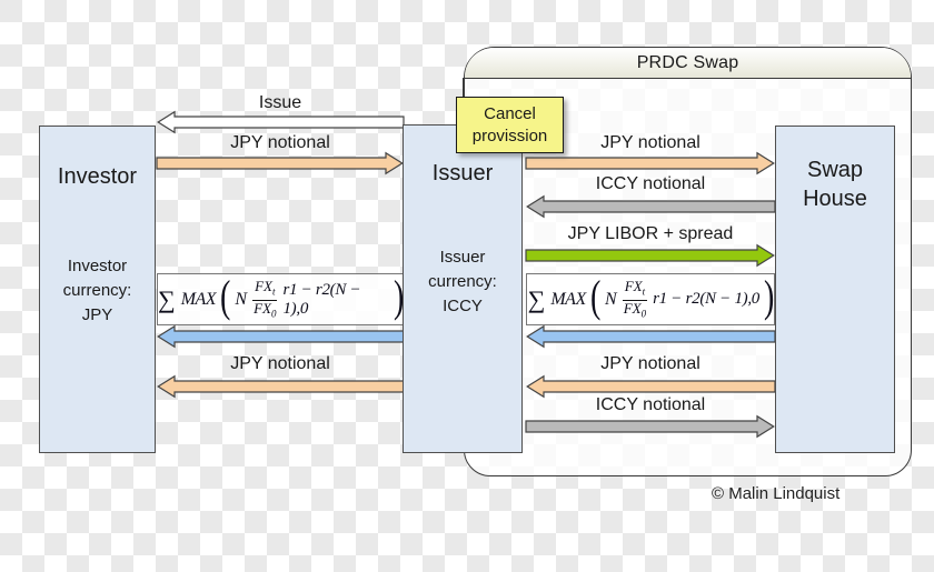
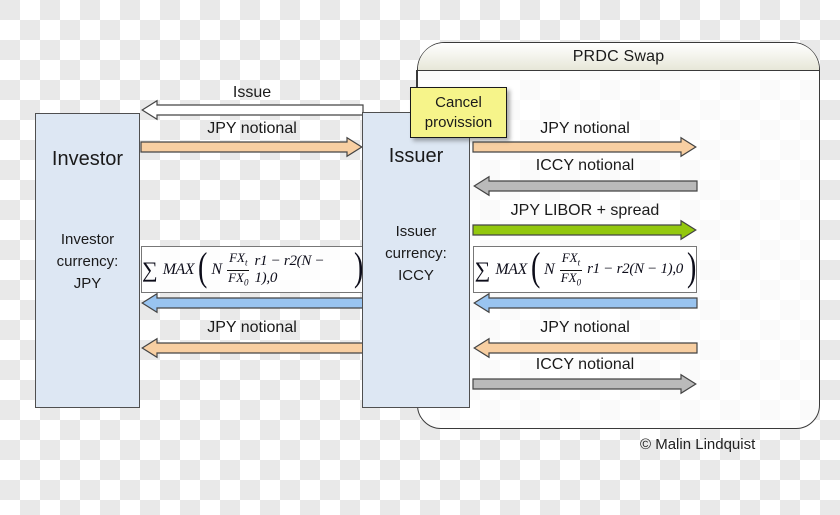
  PRDC Swap
  Issue
  JPY notional
  ∑
  MAX
  (
  N
  FXt
  FX0
  r1 − r2(N − 1),0
  )
  JPY notional
  JPY notional
  ICCY notional
  JPY LIBOR + spread
  ∑
  MAX
  (
  N
  FXt
  FX0
  r1 − r2(N − 1),0
  )
  JPY notional
  ICCY notional
  Investor
  Investor
  currency:
  JPY
  Issuer
  Issuer
  currency:
  ICCY
- Swap
- House
  Cancel
  provission
  © Malin Lindquist
